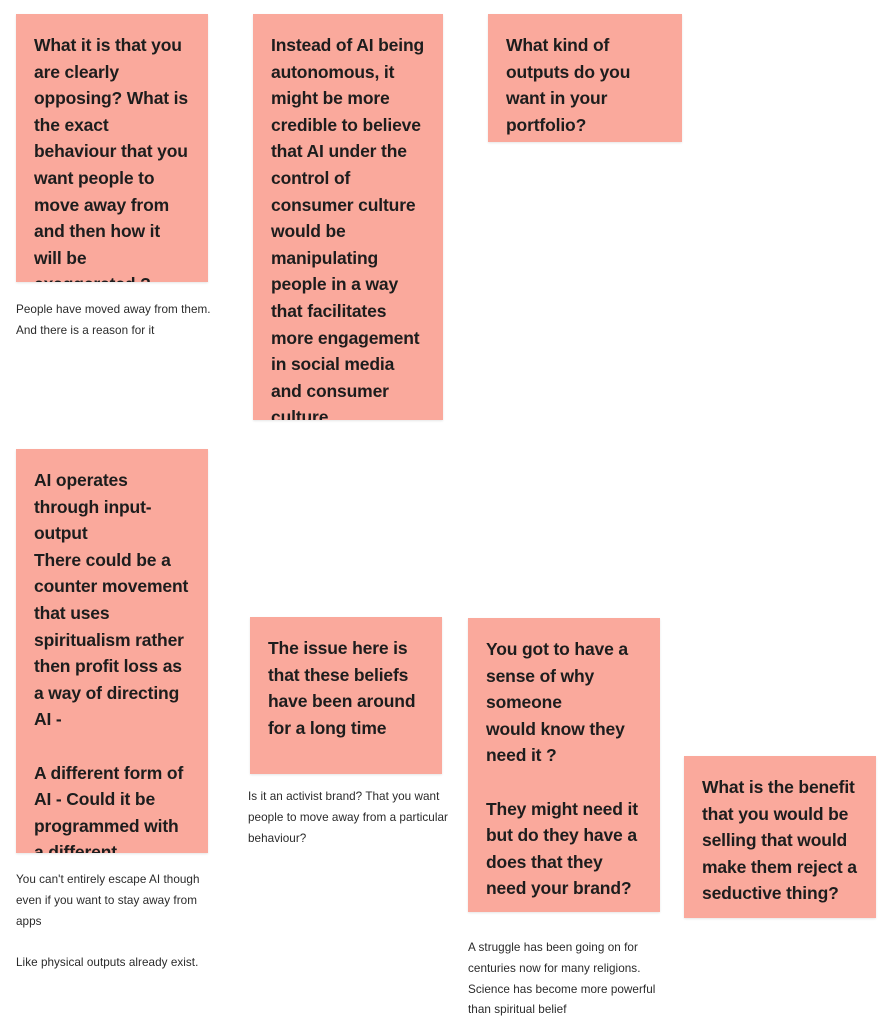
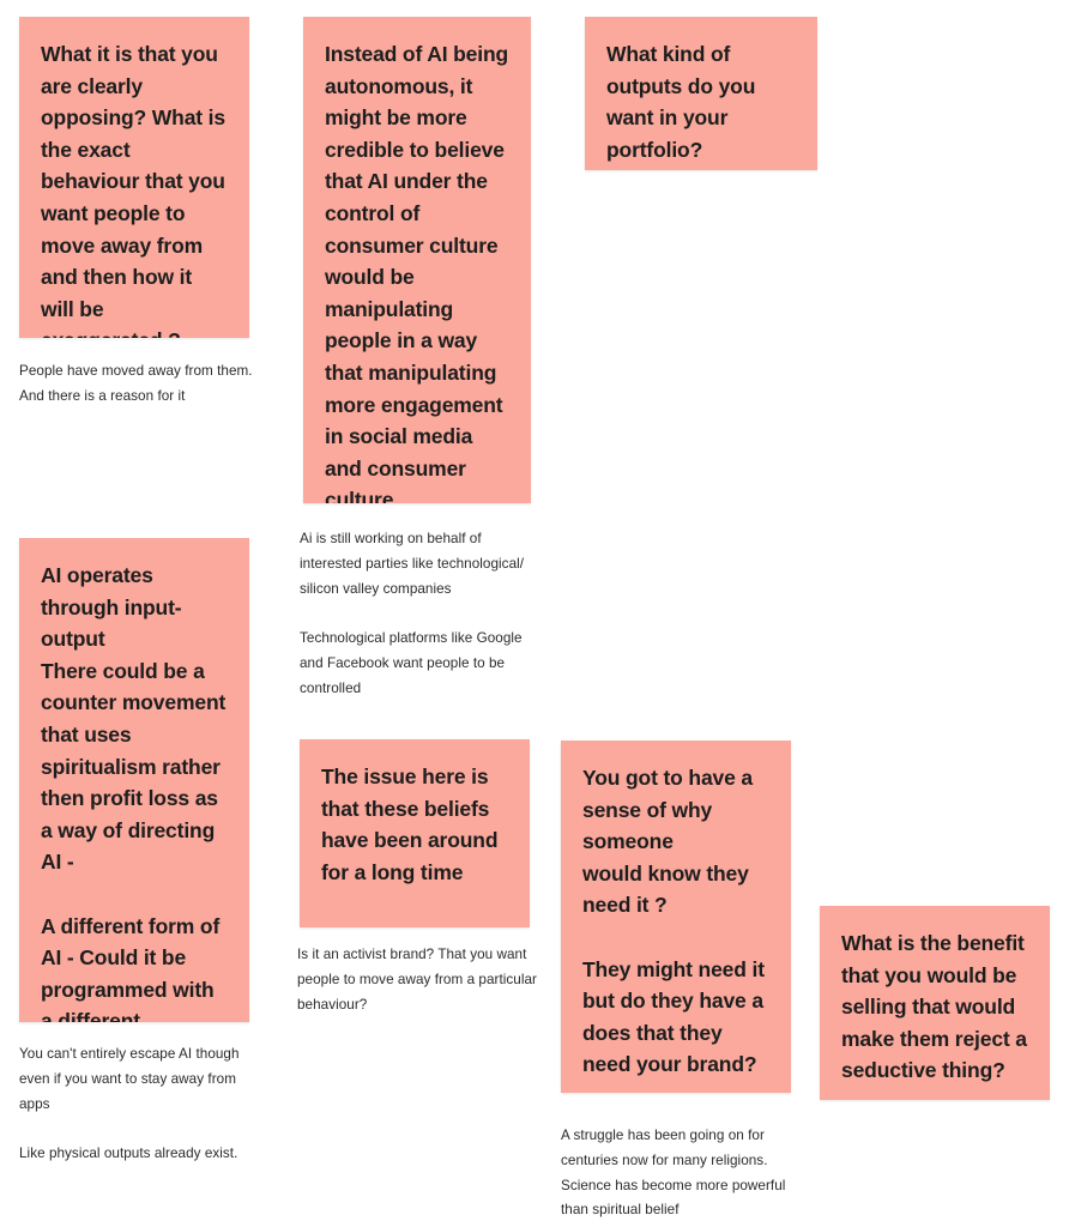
  What it is that you are clearly opposing? What is the exact behaviour that you want people to move away from and then how it will be
  People have moved away from them. And there is a reason for it
  AI operates through input-output
  There could be a counter movement that uses spiritualism rather then profit loss as a way of directing AI -
  A different form of AI - Could it be programmed with a different
  You can't entirely escape AI though even if you want to stay away from apps
  Like physical outputs already exist.
- Instead of AI being autonomous, it might be more credible to believe that AI under the control of consumer culture would be manipulating people in a way that facilitates more engagement in social media and consumer culture
+ Instead of AI being autonomous, it might be more credible to believe that AI under the control of consumer culture would be manipulating people in a way that manipulating more engagement in social media and consumer culture
+ Ai is still working on behalf of interested parties like technological/ silicon valley companies
+ Technological platforms like Google and Facebook want people to be controlled
  The issue here is that these beliefs have been around for a long time
  Is it an activist brand? That you want people to move away from a particular behaviour?
  What kind of outputs do you want in your portfolio?
  You got to have a sense of why someone
  would know they need it ?
  They might need it but do they have a does that they need your brand?
  A struggle has been going on for centuries now for many religions. Science has become more powerful than spiritual belief
  What is the benefit that you would be selling that would make them reject a seductive thing?
